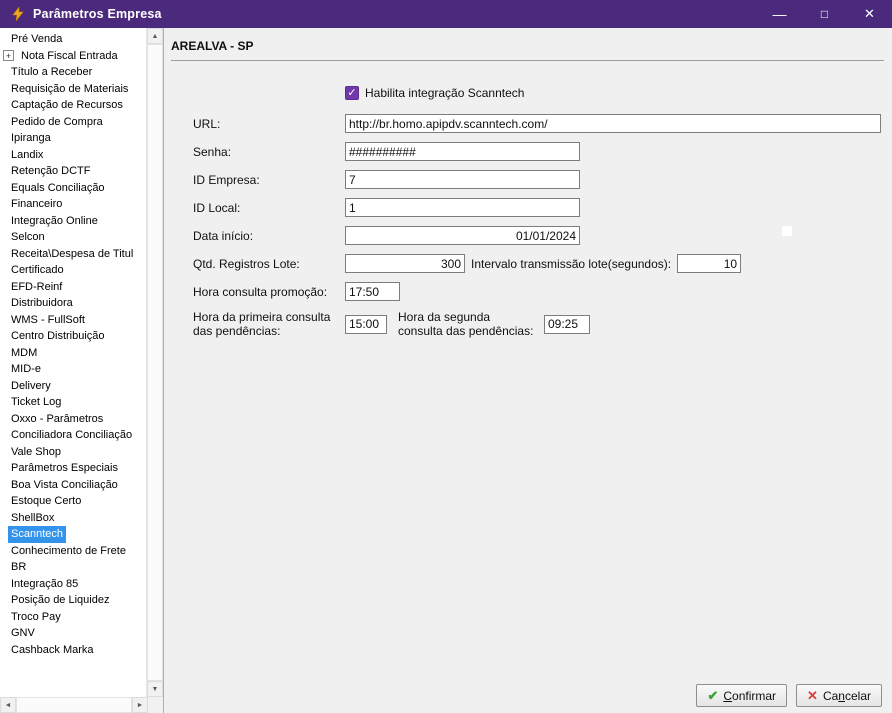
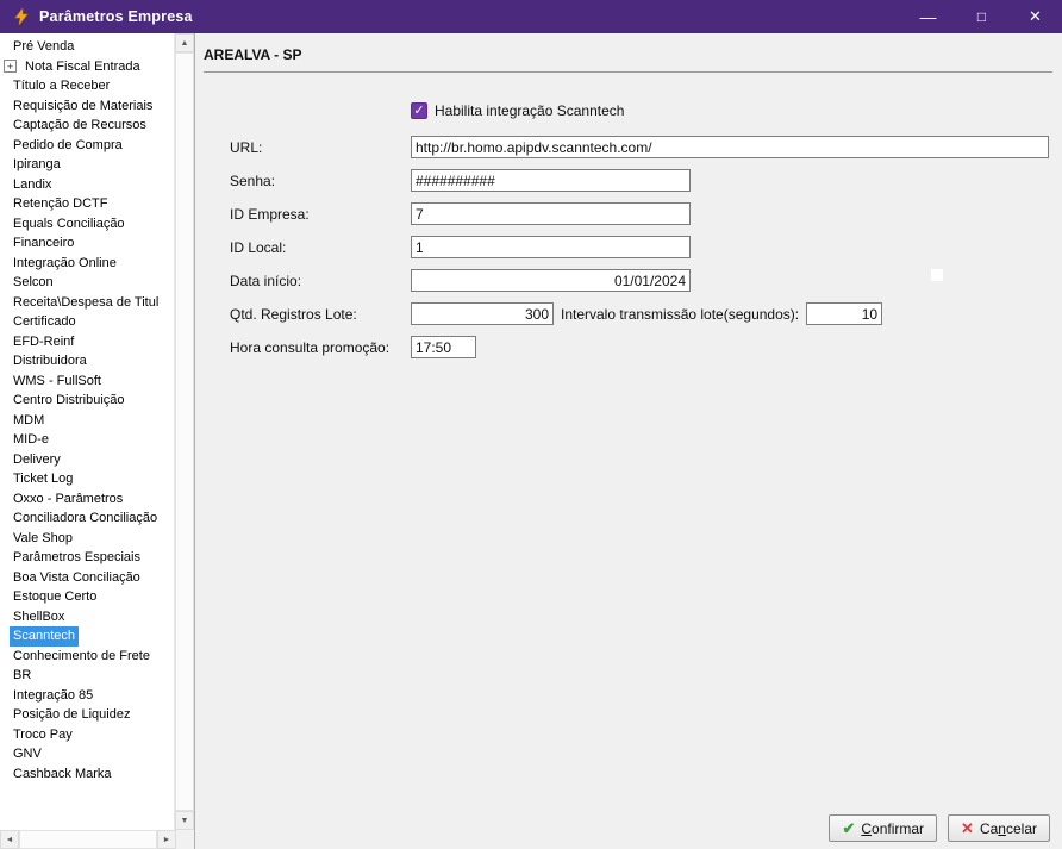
  Parâmetros Empresa
  —
  □
  ✕
  Pré Venda
  +
  Nota Fiscal Entrada
  Título a Receber
  Requisição de Materiais
  Captação de Recursos
  Pedido de Compra
  Ipiranga
  Landix
  Retenção DCTF
  Equals Conciliação
  Financeiro
  Integração Online
  Selcon
  Receita\Despesa de Titul
  Certificado
  EFD-Reinf
  Distribuidora
  WMS - FullSoft
  Centro Distribuição
  MDM
  MID-e
  Delivery
  Ticket Log
  Oxxo - Parâmetros
  Conciliadora Conciliação
  Vale Shop
  Parâmetros Especiais
  Boa Vista Conciliação
  Estoque Certo
  ShellBox
  Scanntech
  Conhecimento de Frete
  BR
  Integração 85
  Posição de Liquidez
  Troco Pay
  GNV
  Cashback Marka
  AREALVA - SP
  ✓
  Habilita integração Scanntech
  URL:
  http://br.homo.apipdv.scanntech.com/
  Senha:
  ##########
  ID Empresa:
  7
  ID Local:
  1
  Data início:
  01/01/2024
  Qtd. Registros Lote:
  300
  Intervalo transmissão lote(segundos):
  10
  Hora consulta promoção:
  17:50
- Hora da primeira consulta das pendências:
- 15:00
- Hora da segunda consulta das pendências:
- 09:25
  ✔
  Confirmar
  ✕
  Cancelar
